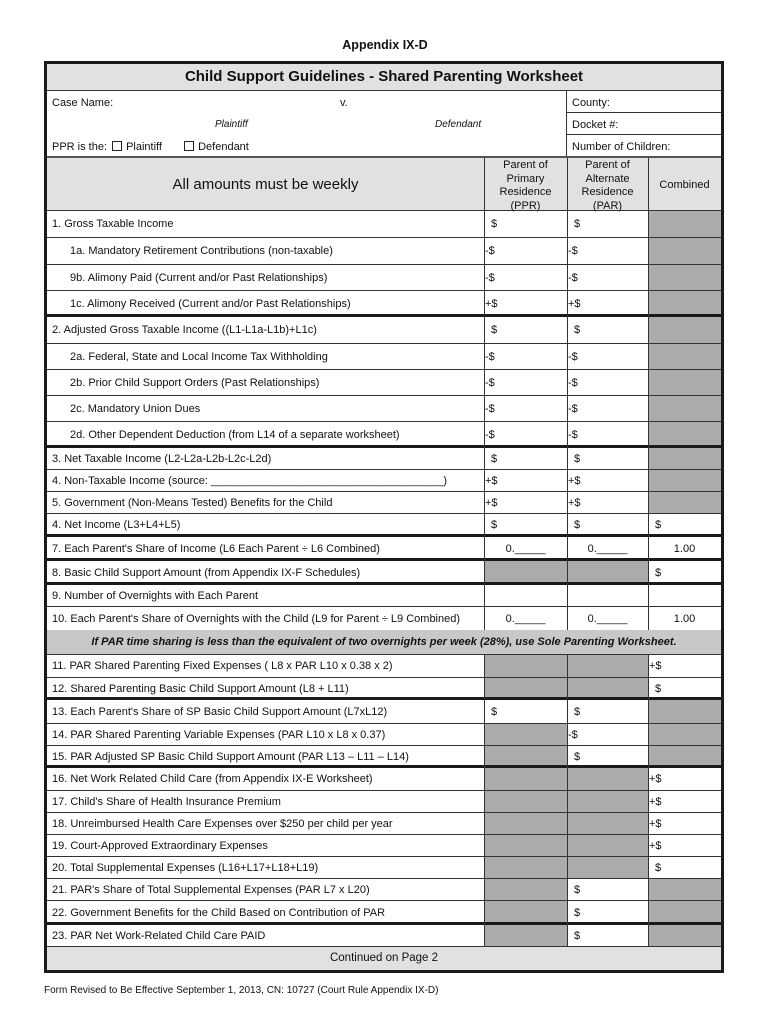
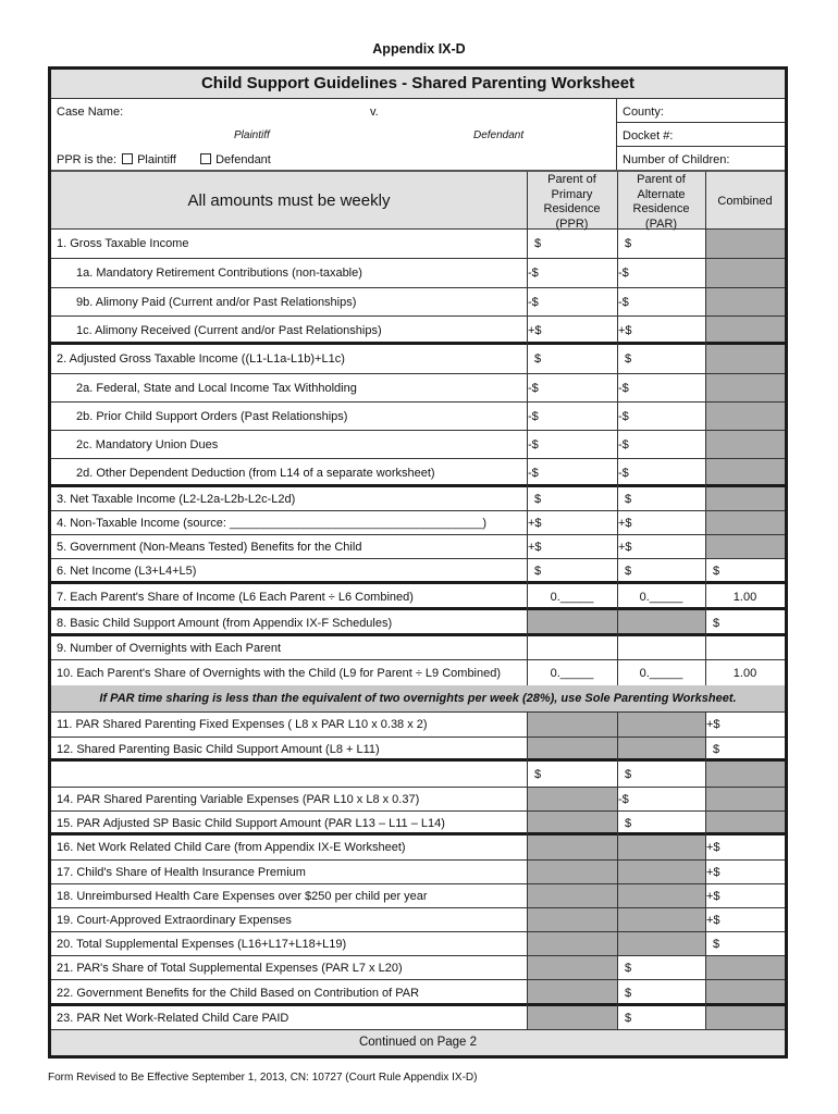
  Appendix IX-D
  Child Support Guidelines - Shared Parenting Worksheet
  Case Name:
  v.
  Plaintiff
  Defendant
  PPR is the: Plaintiff Defendant
  County:
  Docket #:
  Number of Children:
  All amounts must be weekly
  Parent of
  Primary
  Residence
  (PPR)
  Parent of
  Alternate
  Residence
  (PAR)
  Combined
  1. Gross Taxable Income
  $
  $
  1a. Mandatory Retirement Contributions (non-taxable)
  -$
  -$
  9b. Alimony Paid (Current and/or Past Relationships)
  -$
  -$
  1c. Alimony Received (Current and/or Past Relationships)
  +$
  +$
  2. Adjusted Gross Taxable Income ((L1-L1a-L1b)+L1c)
  $
  $
  2a. Federal, State and Local Income Tax Withholding
  -$
  -$
  2b. Prior Child Support Orders (Past Relationships)
  -$
  -$
  2c. Mandatory Union Dues
  -$
  -$
  2d. Other Dependent Deduction (from L14 of a separate worksheet)
  -$
  -$
  3. Net Taxable Income (L2-L2a-L2b-L2c-L2d)
  $
  $
  4. Non-Taxable Income (source: ______________________________________)
  +$
  +$
  5. Government (Non-Means Tested) Benefits for the Child
  +$
  +$
- 4. Net Income (L3+L4+L5)
+ 6. Net Income (L3+L4+L5)
  $
  $
  $
  7. Each Parent's Share of Income (L6 Each Parent ÷ L6 Combined)
  0._____
  0._____
  1.00
  8. Basic Child Support Amount (from Appendix IX-F Schedules)
  $
  9. Number of Overnights with Each Parent
  10. Each Parent's Share of Overnights with the Child (L9 for Parent ÷ L9 Combined)
  0._____
  0._____
  1.00
  11. PAR Shared Parenting Fixed Expenses ( L8 x PAR L10 x 0.38 x 2)
  +$
  12. Shared Parenting Basic Child Support Amount (L8 + L11)
  $
- 13. Each Parent's Share of SP Basic Child Support Amount (L7xL12)
  $
  $
  14. PAR Shared Parenting Variable Expenses (PAR L10 x L8 x 0.37)
  -$
  15. PAR Adjusted SP Basic Child Support Amount (PAR L13 – L11 – L14)
  $
  16. Net Work Related Child Care (from Appendix IX-E Worksheet)
  +$
  17. Child's Share of Health Insurance Premium
  +$
  18. Unreimbursed Health Care Expenses over $250 per child per year
  +$
  19. Court-Approved Extraordinary Expenses
  +$
  20. Total Supplemental Expenses (L16+L17+L18+L19)
  $
  21. PAR's Share of Total Supplemental Expenses (PAR L7 x L20)
  $
  22. Government Benefits for the Child Based on Contribution of PAR
  $
  23. PAR Net Work-Related Child Care PAID
  $
  If PAR time sharing is less than the equivalent of two overnights per week (28%), use Sole Parenting Worksheet.
  Continued on Page 2
  Form Revised to Be Effective September 1, 2013, CN: 10727 (Court Rule Appendix IX-D)
